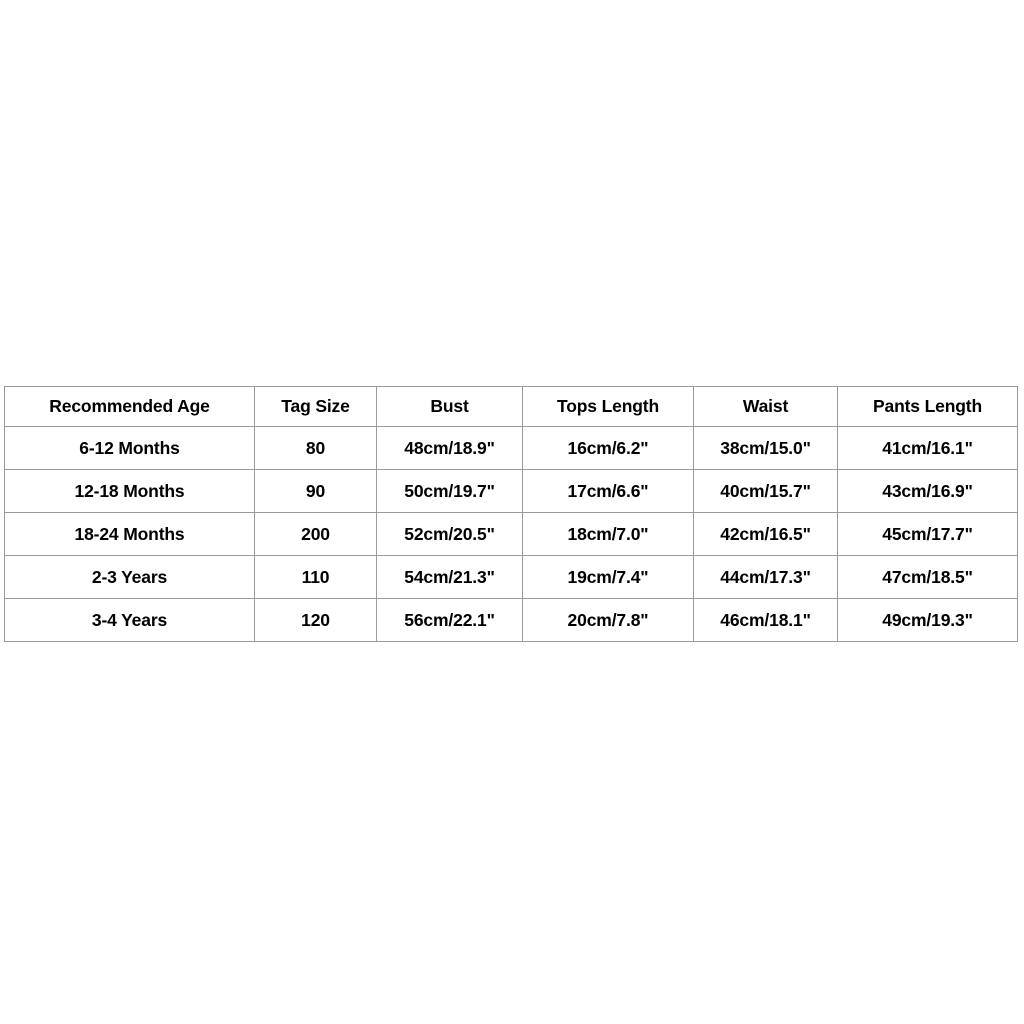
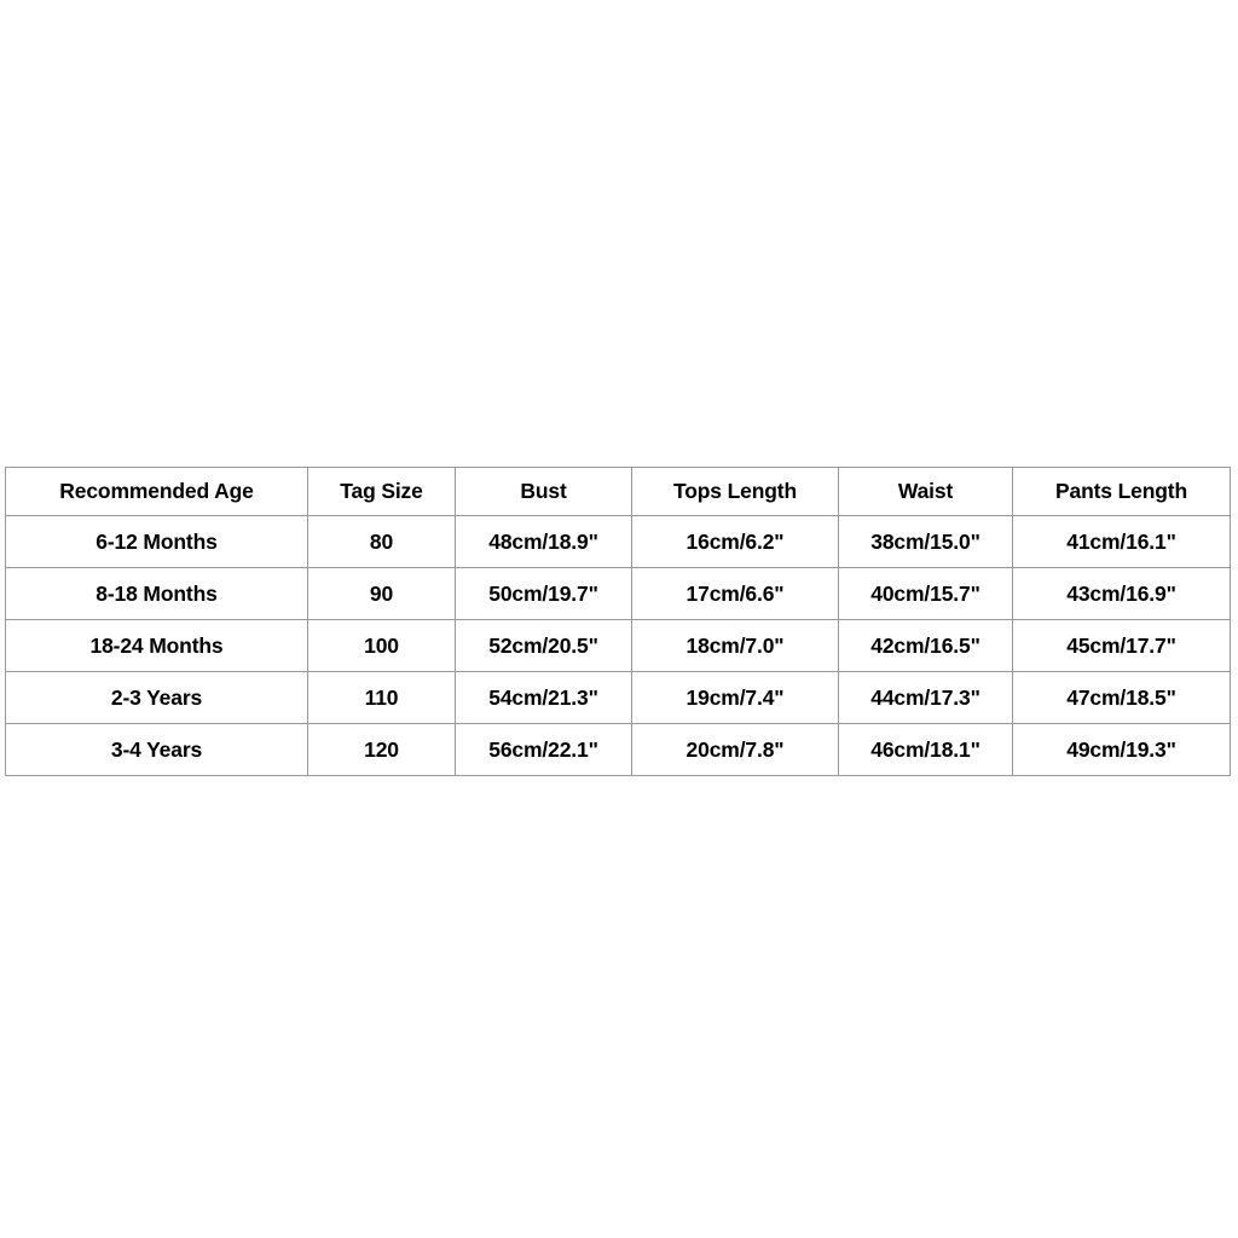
  Recommended Age	Tag Size	Bust	Tops Length	Waist	Pants Length
  6-12 Months	80	48cm/18.9"	16cm/6.2"	38cm/15.0"	41cm/16.1"
- 12-18 Months	90	50cm/19.7"	17cm/6.6"	40cm/15.7"	43cm/16.9"
+ 8-18 Months	90	50cm/19.7"	17cm/6.6"	40cm/15.7"	43cm/16.9"
- 18-24 Months	200	52cm/20.5"	18cm/7.0"	42cm/16.5"	45cm/17.7"
+ 18-24 Months	100	52cm/20.5"	18cm/7.0"	42cm/16.5"	45cm/17.7"
  2-3 Years	110	54cm/21.3"	19cm/7.4"	44cm/17.3"	47cm/18.5"
  3-4 Years	120	56cm/22.1"	20cm/7.8"	46cm/18.1"	49cm/19.3"
